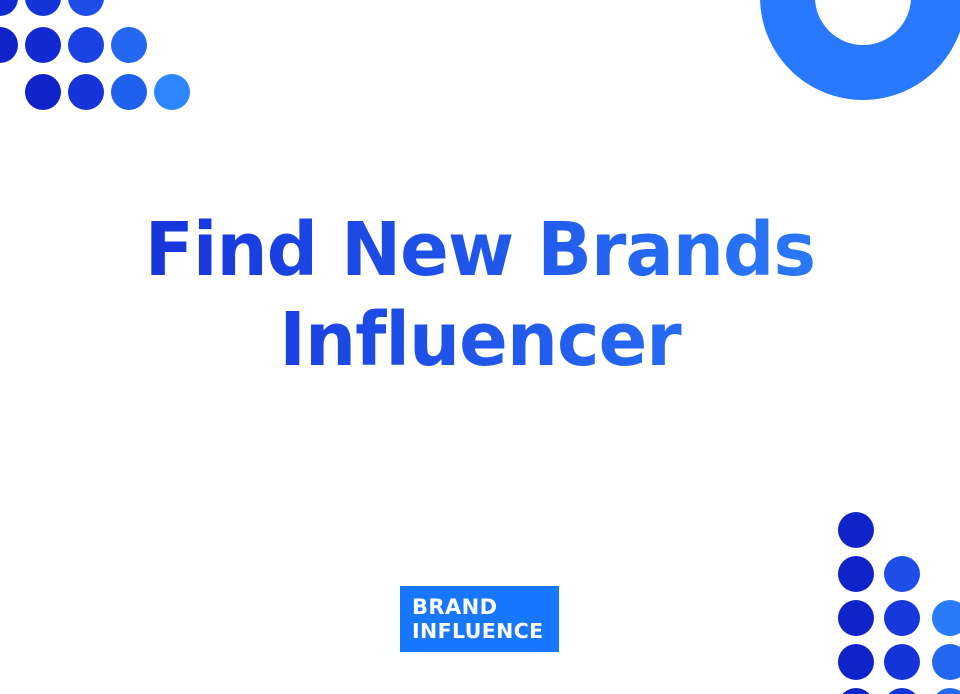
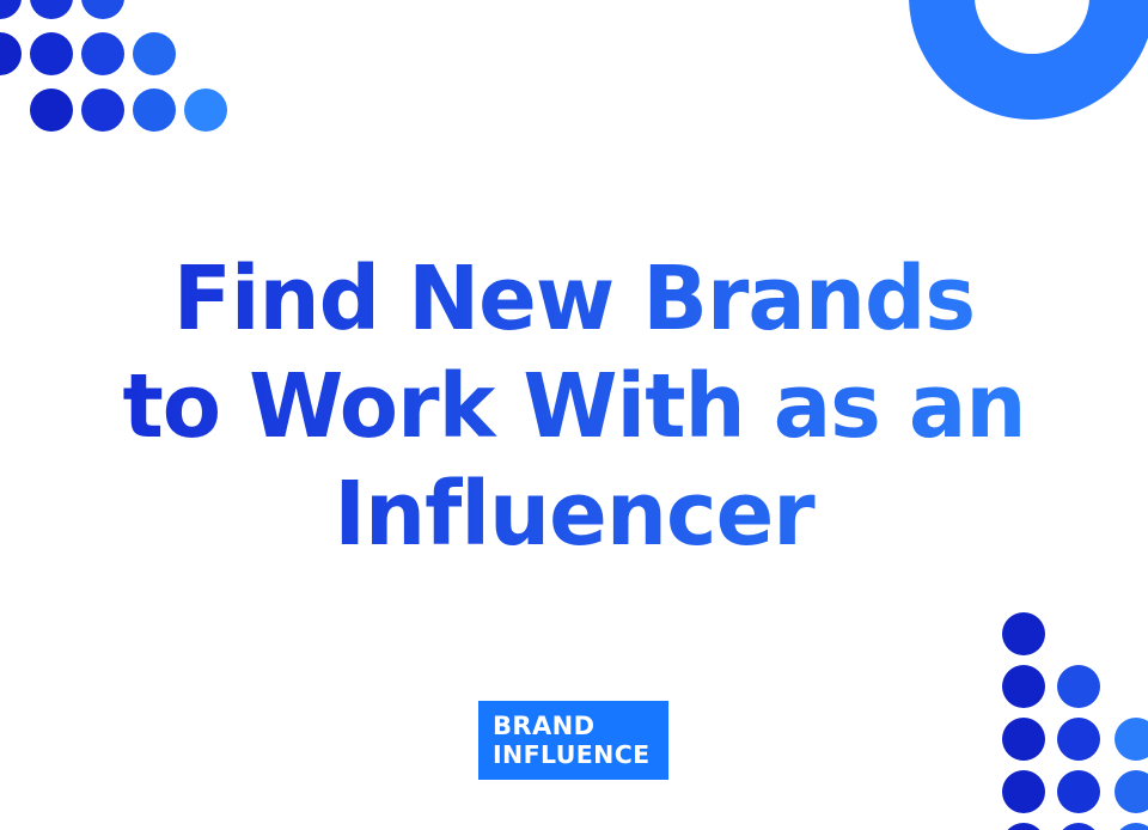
  Find New Brands
+ to Work With as an
  Influencer
  BRAND
  INFLUENCE
